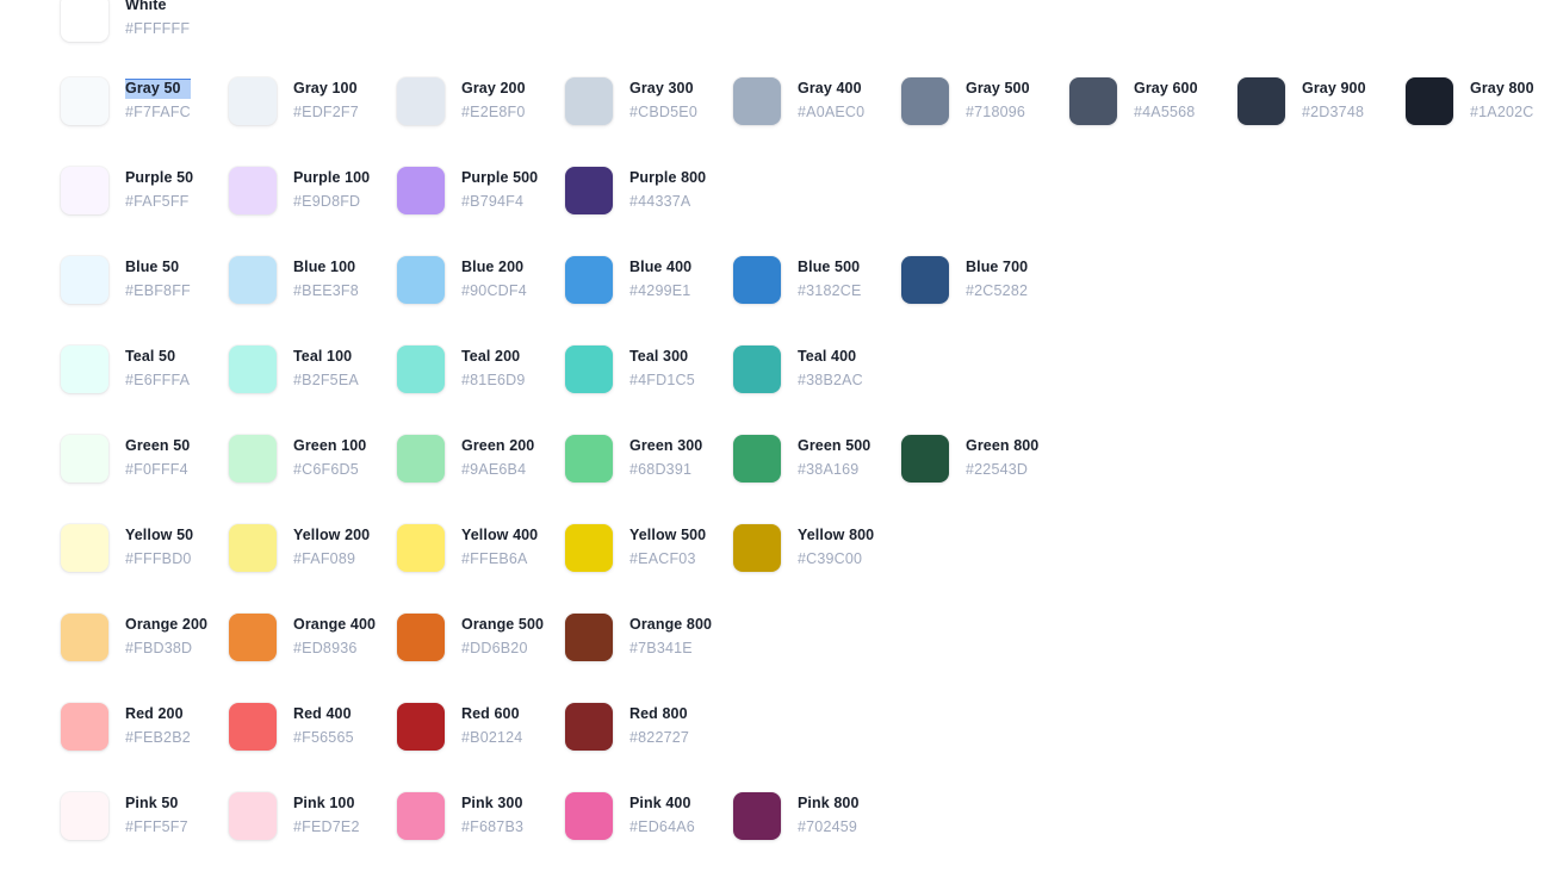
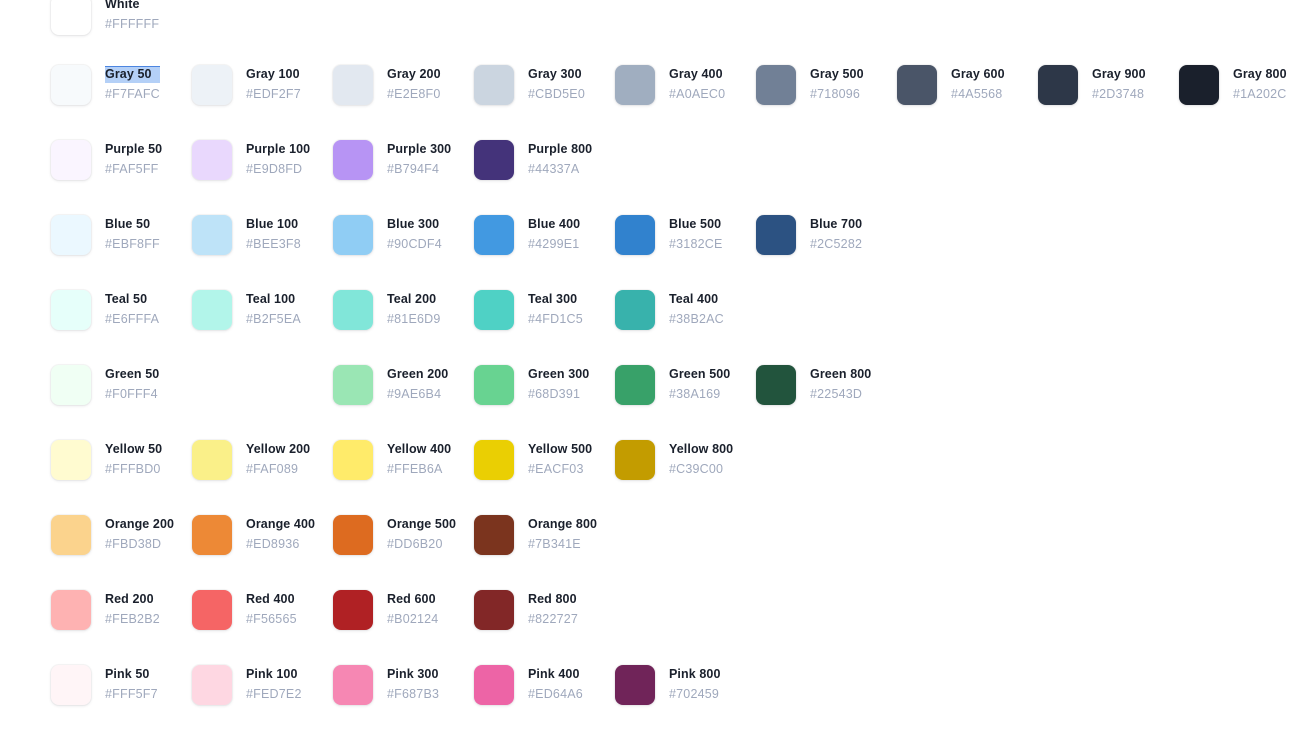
  White
  #FFFFFF
  Gray 50
  #F7FAFC
  Gray 100
  #EDF2F7
  Gray 200
  #E2E8F0
  Gray 300
  #CBD5E0
  Gray 400
  #A0AEC0
  Gray 500
  #718096
  Gray 600
  #4A5568
  Gray 900
  #2D3748
  Gray 800
  #1A202C
  Purple 50
  #FAF5FF
  Purple 100
  #E9D8FD
- Purple 500
+ Purple 300
  #B794F4
  Purple 800
  #44337A
  Blue 50
  #EBF8FF
  Blue 100
  #BEE3F8
- Blue 200
+ Blue 300
  #90CDF4
  Blue 400
  #4299E1
  Blue 500
  #3182CE
  Blue 700
  #2C5282
  Teal 50
  #E6FFFA
  Teal 100
  #B2F5EA
  Teal 200
  #81E6D9
  Teal 300
  #4FD1C5
  Teal 400
  #38B2AC
  Green 50
  #F0FFF4
- Green 100
- #C6F6D5
  Green 200
  #9AE6B4
  Green 300
  #68D391
  Green 500
  #38A169
  Green 800
  #22543D
  Yellow 50
  #FFFBD0
  Yellow 200
  #FAF089
  Yellow 400
  #FFEB6A
  Yellow 500
  #EACF03
  Yellow 800
  #C39C00
  Orange 200
  #FBD38D
  Orange 400
  #ED8936
  Orange 500
  #DD6B20
  Orange 800
  #7B341E
  Red 200
  #FEB2B2
  Red 400
  #F56565
  Red 600
  #B02124
  Red 800
  #822727
  Pink 50
  #FFF5F7
  Pink 100
  #FED7E2
  Pink 300
  #F687B3
  Pink 400
  #ED64A6
  Pink 800
  #702459
